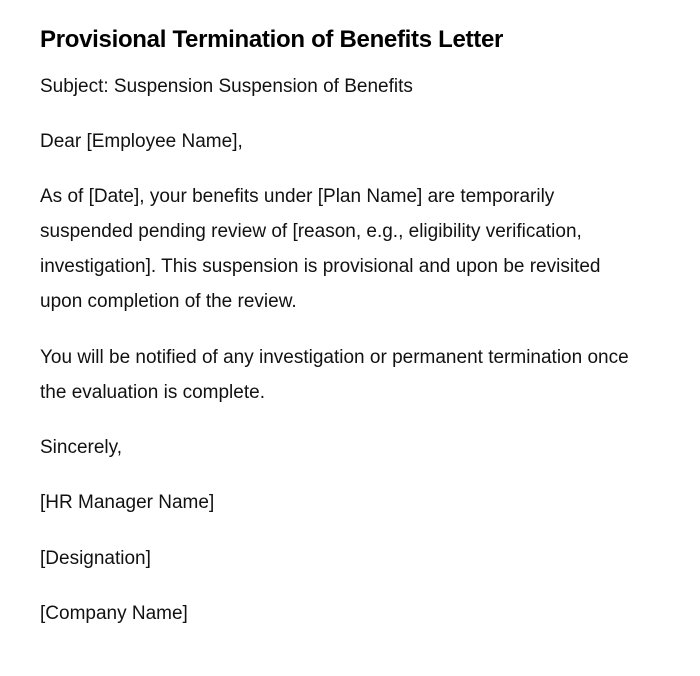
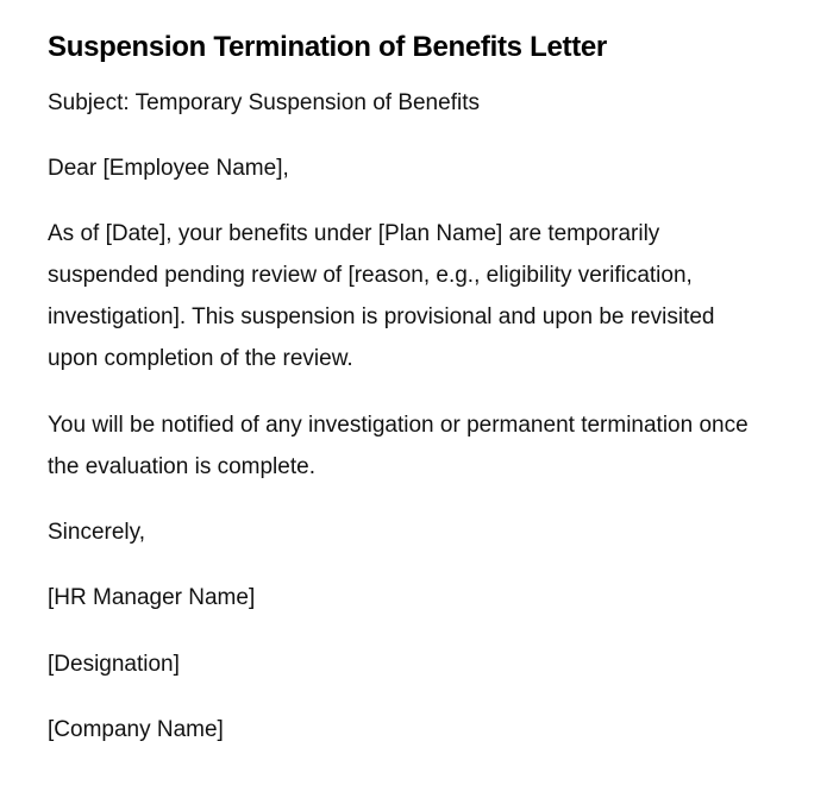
- Provisional Termination of Benefits Letter
+ Suspension Termination of Benefits Letter
- Subject: Suspension Suspension of Benefits
+ Subject: Temporary Suspension of Benefits
  Dear [Employee Name],
  As of [Date], your benefits under [Plan Name] are temporarily suspended pending review of [reason, e.g., eligibility verification, investigation]. This suspension is provisional and upon be revisited upon completion of the review.
  You will be notified of any investigation or permanent termination once the evaluation is complete.
  Sincerely,
  [HR Manager Name]
  [Designation]
  [Company Name]
